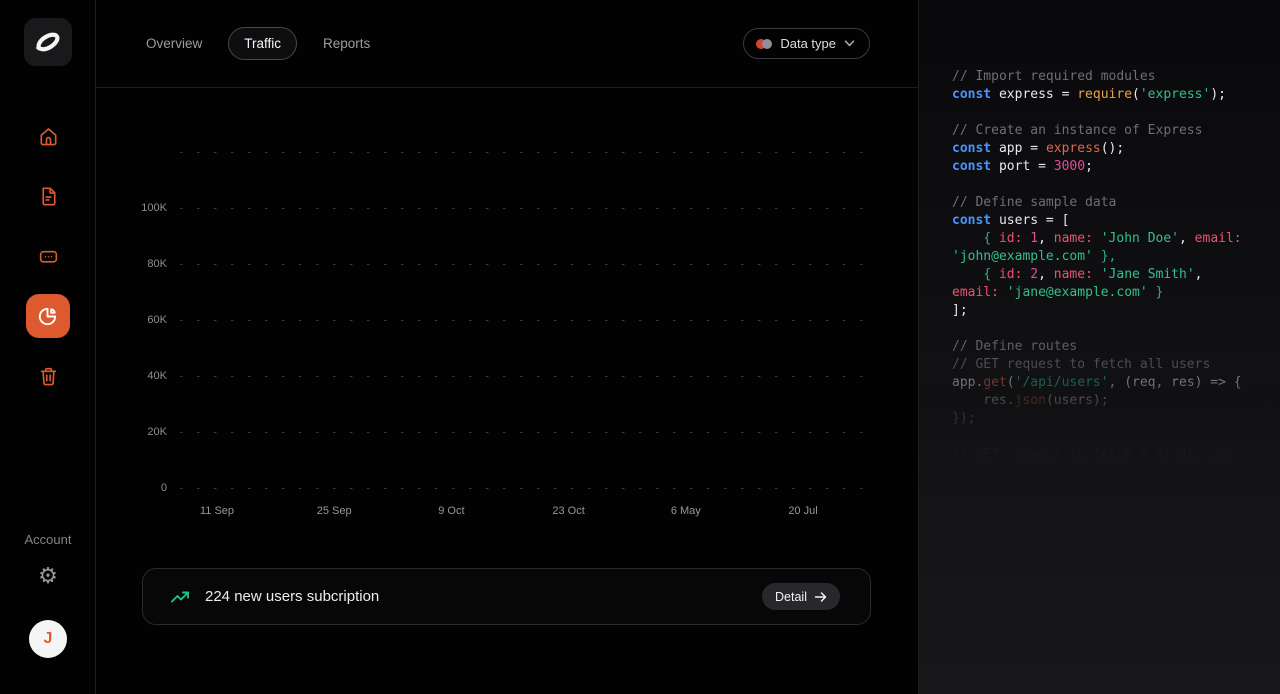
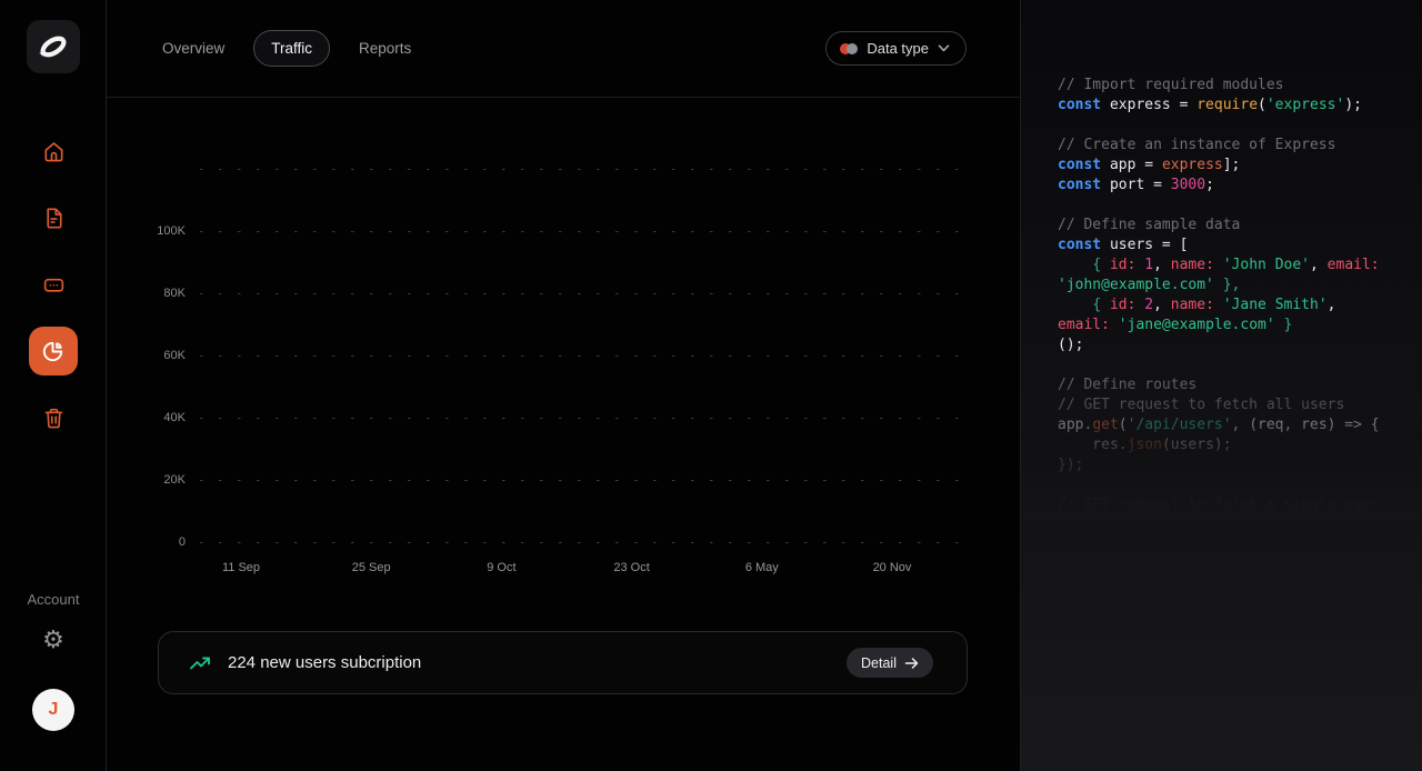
  Account
  ⚙
  J
  Overview
  Traffic
  Reports
  Data type
  100K
  80K
  60K
  40K
  20K
  0
  11 Sep
  25 Sep
  9 Oct
  23 Oct
  6 May
- 20 Jul
+ 20 Nov
  224 new users subcription
  Detail
  // Import required modules
  const express = require('express');
  // Create an instance of Express
- const app = express();
+ const app = express];
  const port = 3000;
  // Define sample data
  const users = [
  { id: 1, name: 'John Doe', email:
  'john@example.com' },
  { id: 2, name: 'Jane Smith',
  email: 'jane@example.com' }
- ];
+ ();
